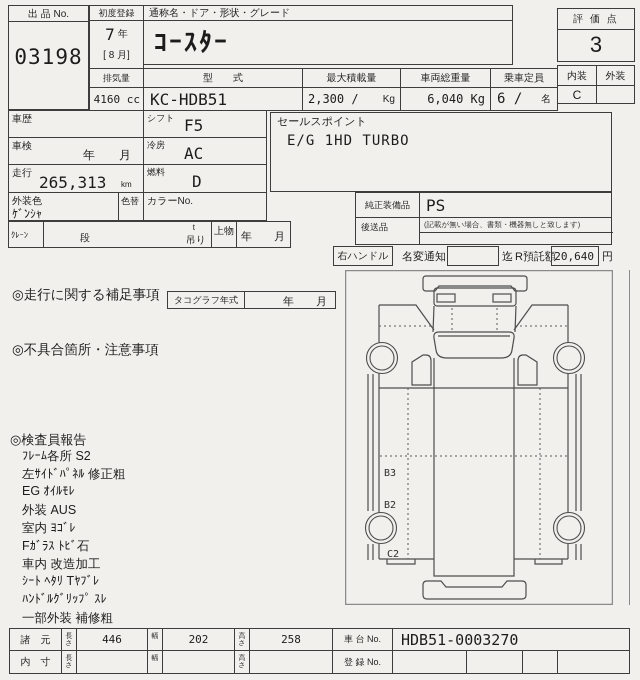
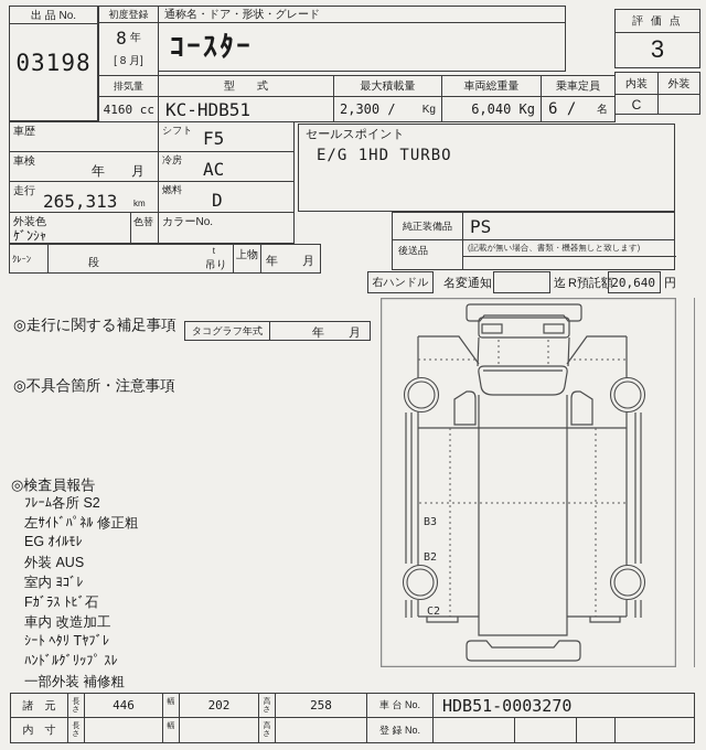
  出 品 No.
  03198
  初度登録
- 7
+ 8
  年
  [ 8 月]
  通称名・ドア・形状・グレード
  ｺｰｽﾀｰ
  評 価 点
  3
  内装
  外装
  C
  排気量
  型 式
  最大積載量
  車両総重量
  乗車定員
  4160 cc
  KC-HDB51
  2,300 /
  Kg
  6,040 Kg
  6 /
  名
  車歴
  シフト
  F5
  車検
  年 月
  冷房
  AC
  走行
  265,313
  km
  燃料
  D
  外装色
  ｹﾞﾝｼｬ
  色替
  カラーNo.
  ｸﾚｰﾝ
  段
  t
  吊り
  上物
  年 月
  セールスポイント
  E/G 1HD TURBO
  純正装備品
  PS
  後送品
  (記載が無い場合、書類・機器無しと致します)
  右ハンドル
  名変通知
  迄
  R預託額
  20,640
  円
  ◎走行に関する補足事項
  タコグラフ年式
  年 月
  ◎不具合箇所・注意事項
  ◎検査員報告
  ﾌﾚｰﾑ各所 S2
  左ｻｲﾄﾞﾊﾟﾈﾙ 修正粗
  EG ｵｲﾙﾓﾚ
  外装 AUS
  室内 ﾖｺﾞﾚ
  Fｶﾞﾗｽ ﾄﾋﾞ石
  車内 改造加工
  ｼｰﾄ ﾍﾀﾘ Tﾔﾌﾞﾚ
  ﾊﾝﾄﾞﾙｸﾞﾘｯﾌﾟ ｽﾚ
  一部外装 補修粗
  B3
  B2
  C2
  諸 元
  446
  202
  258
  車 台 No.
  HDB51-0003270
  内 寸
  登 録 No.
